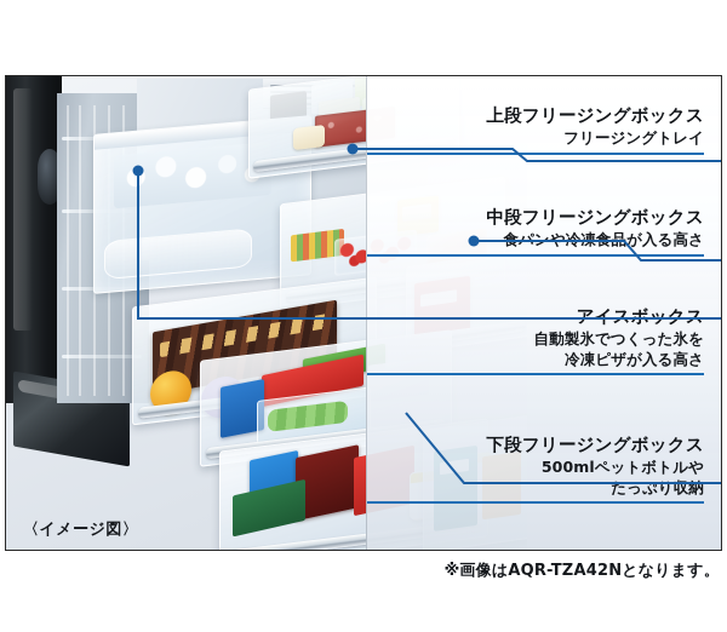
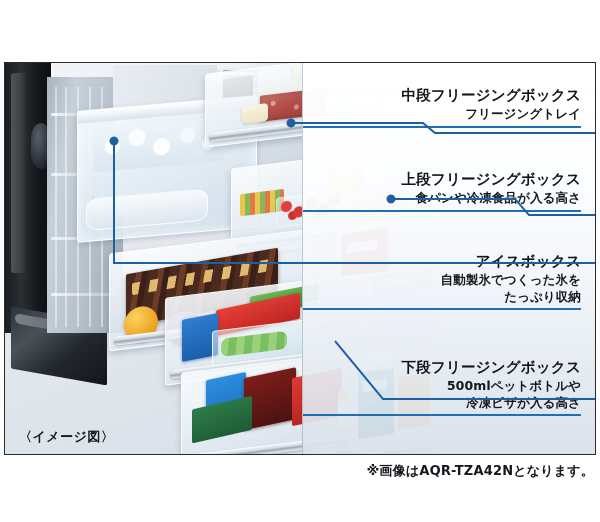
- 上段フリージングボックス
+ 中段フリージングボックス
  フリージングトレイ
- 中段フリージングボックス
+ 上段フリージングボックス
  食パンや冷凍食品が入る高さ
  自動製氷でつくった氷を
- 冷凍ピザが入る高さ
+ たっぷり収納
  下段フリージングボックス
  500mlペットボトルや
- たっぷり収納
+ 冷凍ピザが入る高さ
  〈イメージ図〉
  ※画像はAQR-TZA42Nとなります。
